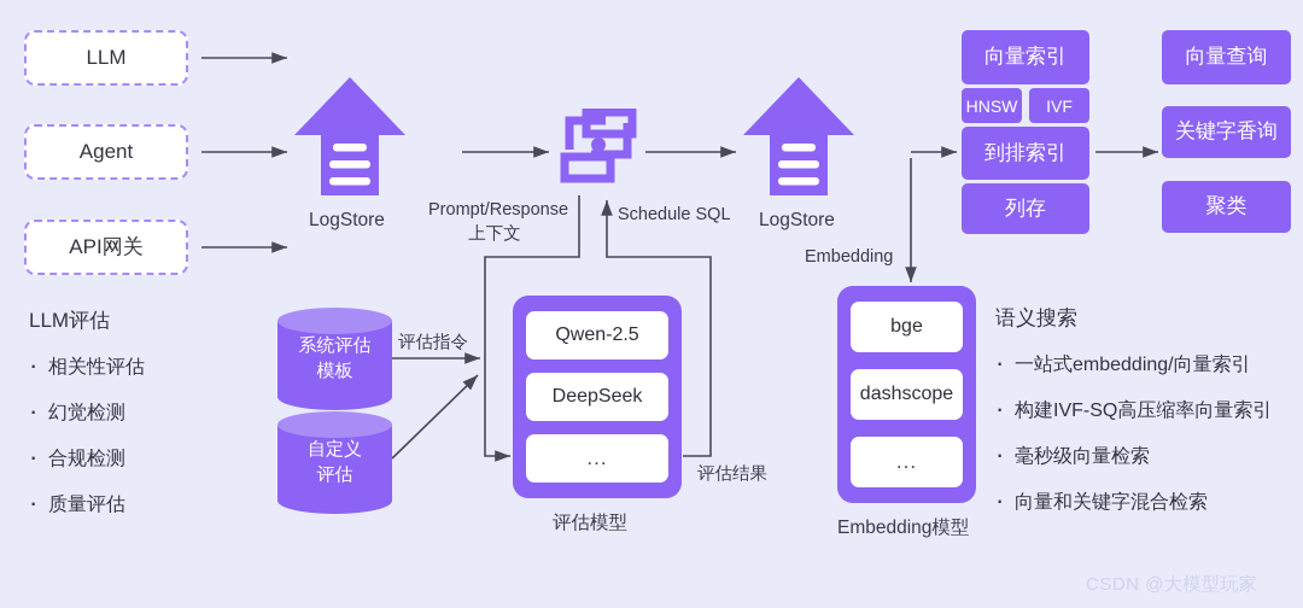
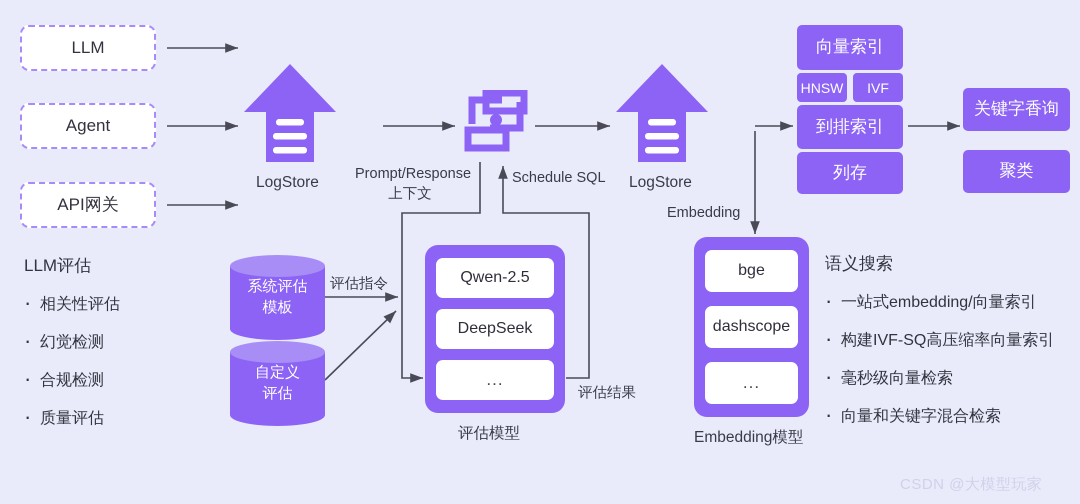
  LLM
  Agent
  API网关
  LogStore
  LogStore
  Prompt/Response
  上下文
  Schedule SQL
  Embedding
  评估指令
  评估结果
  LLM评估
  相关性评估
  幻觉检测
  合规检测
  质量评估
  系统评估
  模板
  自定义
  评估
  Qwen-2.5
  DeepSeek
  ...
  评估模型
  bge
  dashscope
  ...
  Embedding模型
  向量索引
  HNSW
  IVF
  到排索引
  列存
- 向量查询
  关键字香询
  聚类
  语义搜索
  一站式embedding/向量索引
  构建IVF-SQ高压缩率向量索引
  毫秒级向量检索
  向量和关键字混合检索
  CSDN @大模型玩家
